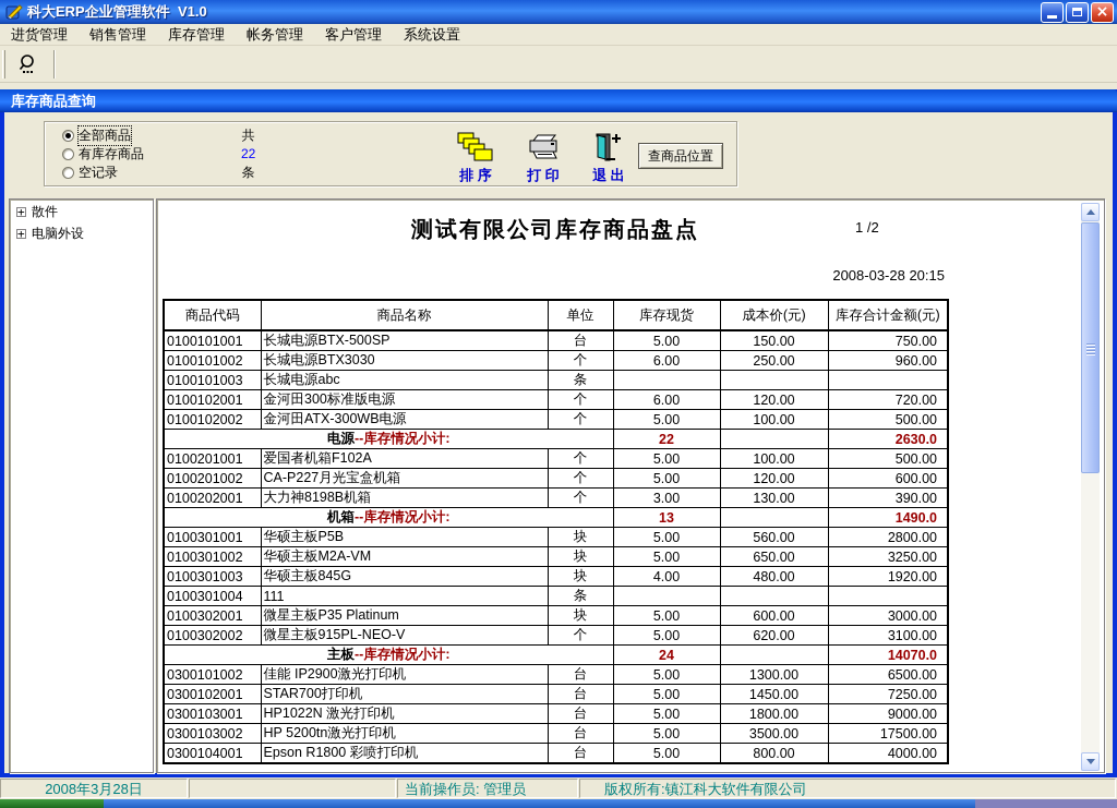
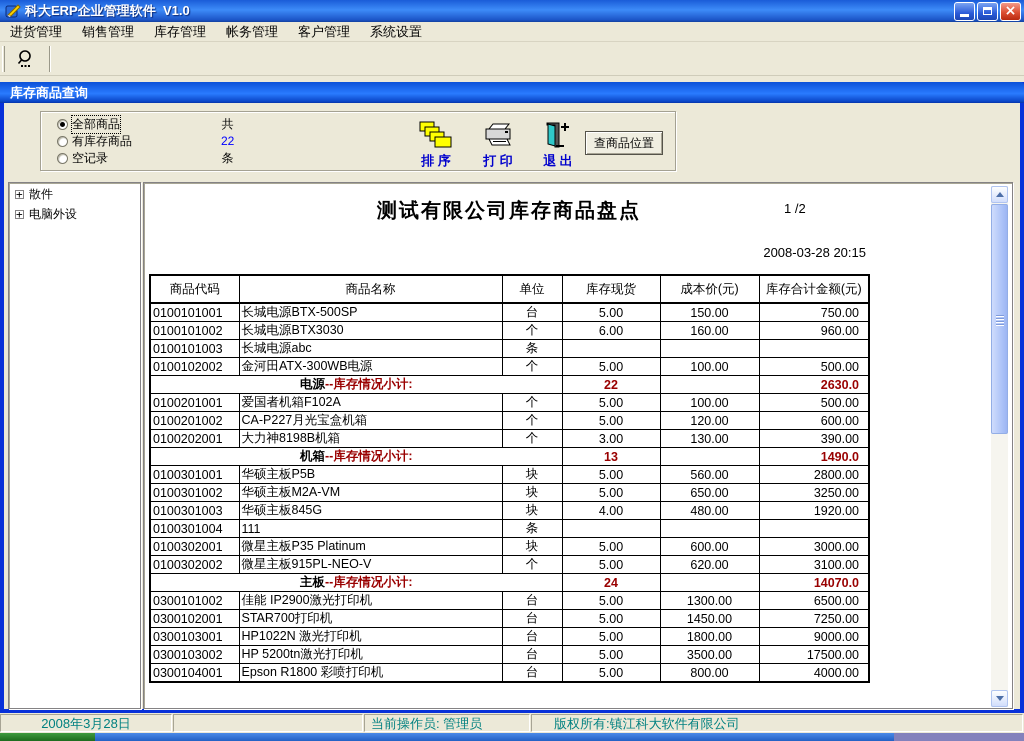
  科大ERP企业管理软件 V1.0
  ×
  进货管理
  销售管理
  库存管理
  帐务管理
  客户管理
  系统设置
  库存商品查询
  全部商品
  有库存商品
  空记录
  共
  22
  条
  排 序
  打 印
  退 出
  查商品位置
  散件
  电脑外设
  测试有限公司库存商品盘点
  1 /2
  2008-03-28 20:15
  商品代码	商品名称	单位	库存现货	成本价(元)	库存合计金额(元)
  0100101001	长城电源BTX-500SP	台	5.00	150.00	750.00
- 0100101002	长城电源BTX3030	个	6.00	250.00	960.00
+ 0100101002	长城电源BTX3030	个	6.00	160.00	960.00
  0100101003	长城电源abc	条
- 0100102001	金河田300标准版电源	个	6.00	120.00	720.00
  0100102002	金河田ATX-300WB电源	个	5.00	100.00	500.00
  电源--库存情况小计:	22		2630.0
  0100201001	爱国者机箱F102A	个	5.00	100.00	500.00
  0100201002	CA-P227月光宝盒机箱	个	5.00	120.00	600.00
  0100202001	大力神8198B机箱	个	3.00	130.00	390.00
  机箱--库存情况小计:	13		1490.0
  0100301001	华硕主板P5B	块	5.00	560.00	2800.00
  0100301002	华硕主板M2A-VM	块	5.00	650.00	3250.00
  0100301003	华硕主板845G	块	4.00	480.00	1920.00
  0100301004	111	条
  0100302001	微星主板P35 Platinum	块	5.00	600.00	3000.00
  0100302002	微星主板915PL-NEO-V	个	5.00	620.00	3100.00
  主板--库存情况小计:	24		14070.0
  0300101002	佳能 IP2900激光打印机	台	5.00	1300.00	6500.00
  0300102001	STAR700打印机	台	5.00	1450.00	7250.00
  0300103001	HP1022N 激光打印机	台	5.00	1800.00	9000.00
  0300103002	HP 5200tn激光打印机	台	5.00	3500.00	17500.00
  0300104001	Epson R1800 彩喷打印机	台	5.00	800.00	4000.00
  2008年3月28日
  当前操作员: 管理员
  版权所有:镇江科大软件有限公司
